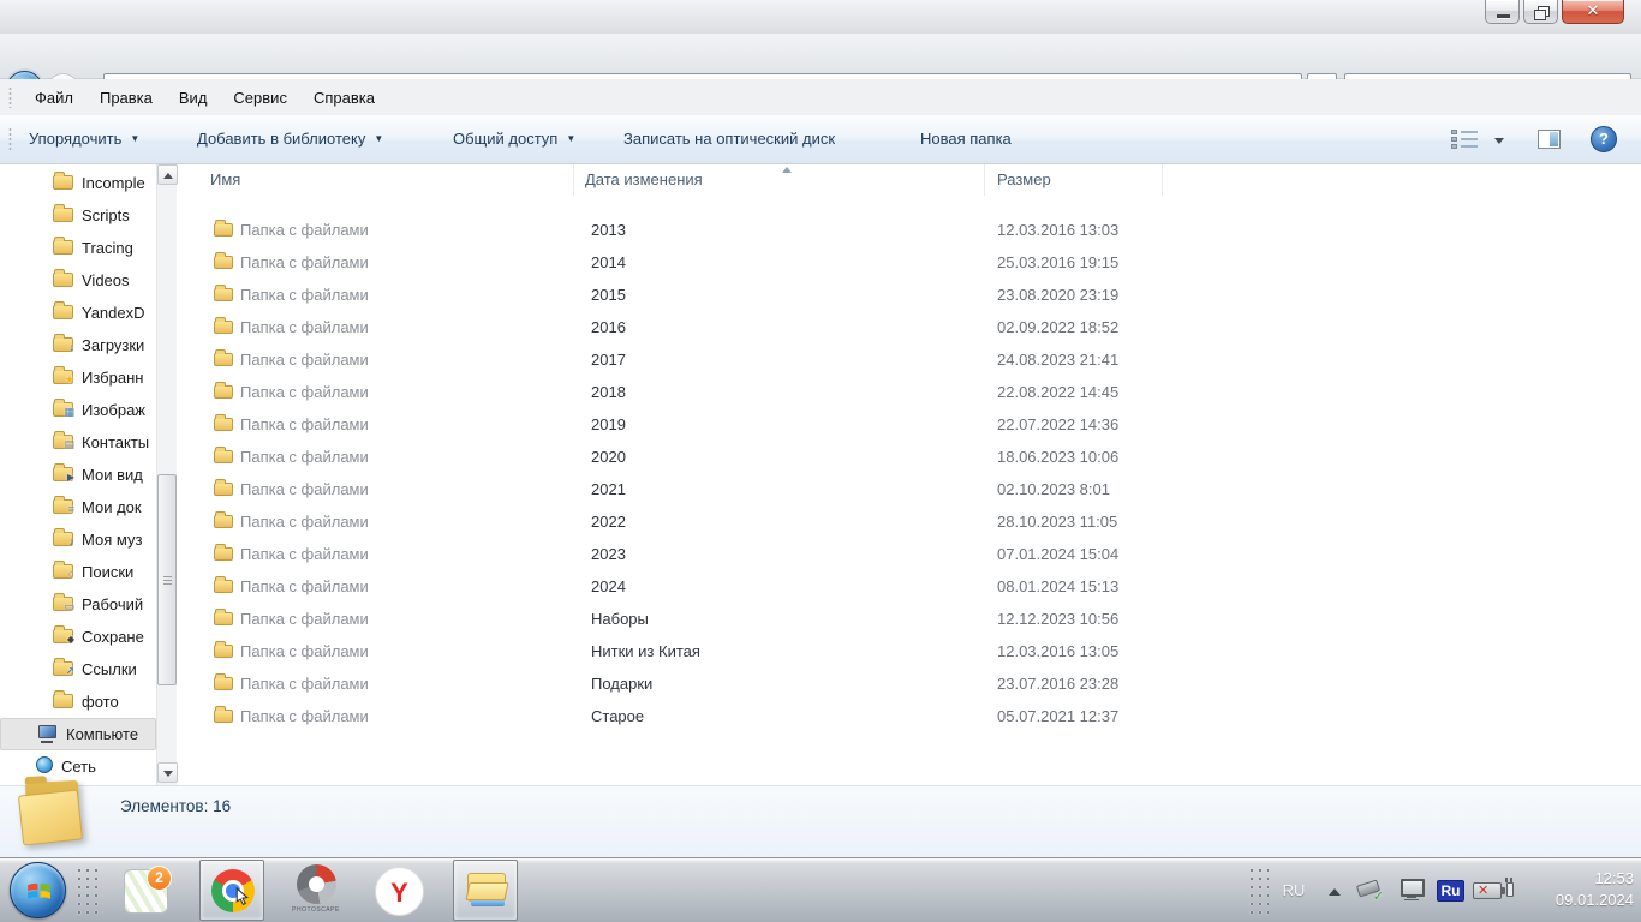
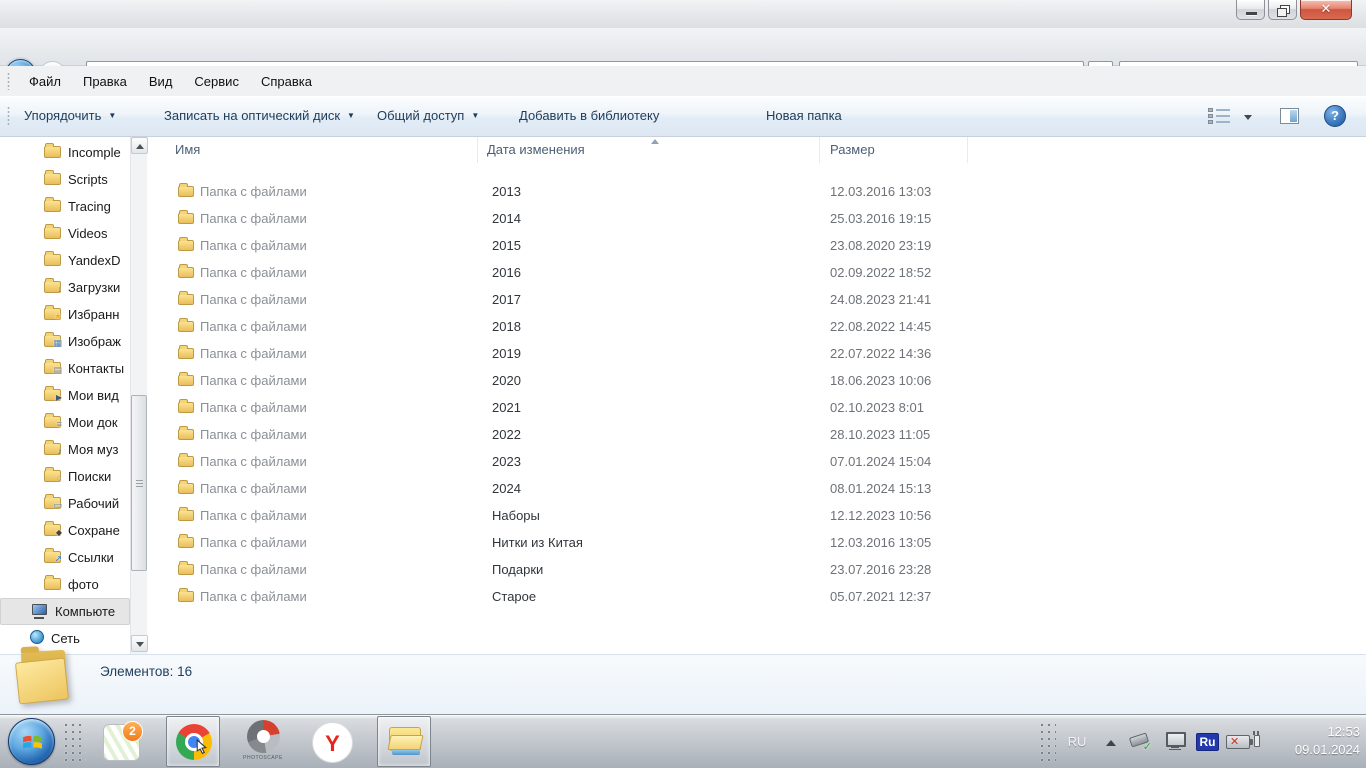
  Файл
  Правка
  Вид
  Сервис
  Справка
  Упорядочить ▼
- Добавить в библиотеку ▼
+ Записать на оптический диск ▼
  Общий доступ ▼
- Записать на оптический диск
+ Добавить в библиотеку
  Новая папка
  Incomple
  Scripts
  Tracing
  Videos
  YandexD
  Загрузки
  Избранн
  Изображ
  Контакты
  Мои вид
  Мои док
  Моя муз
  Поиски
  Рабочий
  Сохране
  Ссылки
  фото
  Компьюте
  Сеть
  Имя
  Дата изменения
  Размер
  Папка с файлами
  2013
  12.03.2016 13:03
  Папка с файлами
  2014
  25.03.2016 19:15
  Папка с файлами
  2015
  23.08.2020 23:19
  Папка с файлами
  2016
  02.09.2022 18:52
  Папка с файлами
  2017
  24.08.2023 21:41
  Папка с файлами
  2018
  22.08.2022 14:45
  Папка с файлами
  2019
  22.07.2022 14:36
  Папка с файлами
  2020
  18.06.2023 10:06
  Папка с файлами
  2021
  02.10.2023 8:01
  Папка с файлами
  2022
  28.10.2023 11:05
  Папка с файлами
  2023
  07.01.2024 15:04
  Папка с файлами
  2024
  08.01.2024 15:13
  Папка с файлами
  Наборы
  12.12.2023 10:56
  Папка с файлами
  Нитки из Китая
  12.03.2016 13:05
  Папка с файлами
  Подарки
  23.07.2016 23:28
  Папка с файлами
  Старое
  05.07.2021 12:37
  Элементов: 16
  2
  Y
  RU
  Ru
  12:53
  09.01.2024
